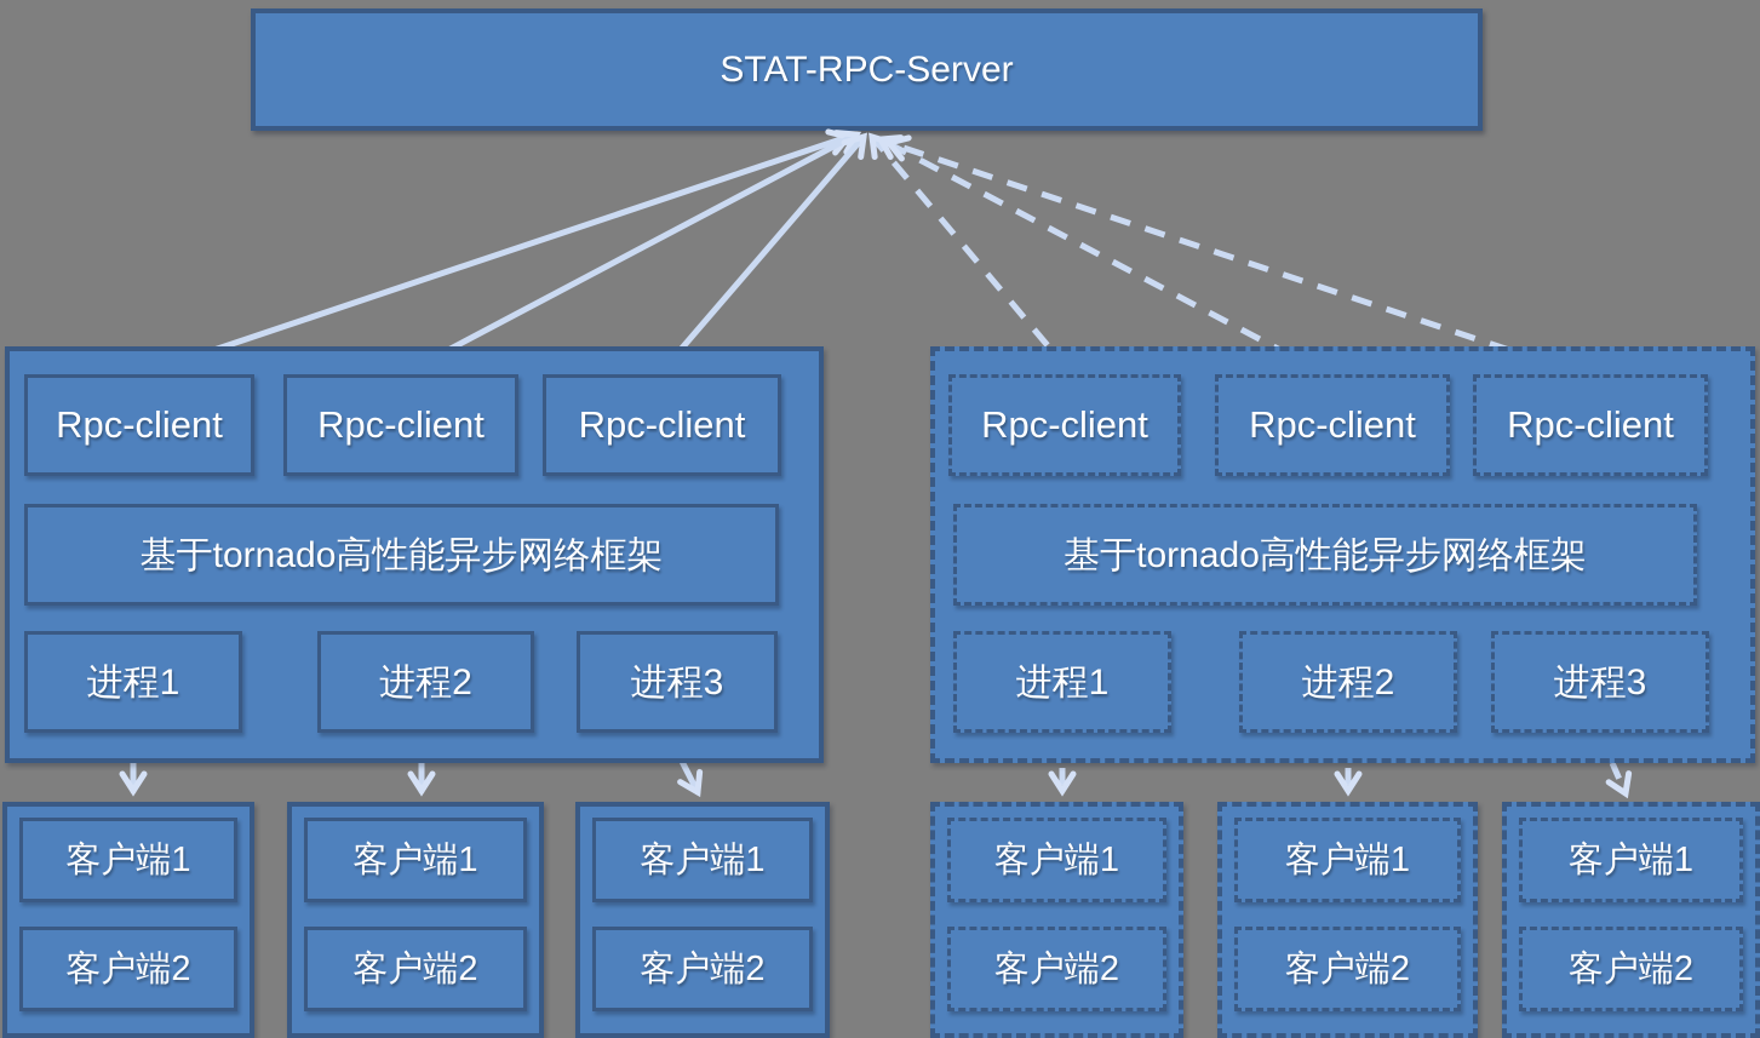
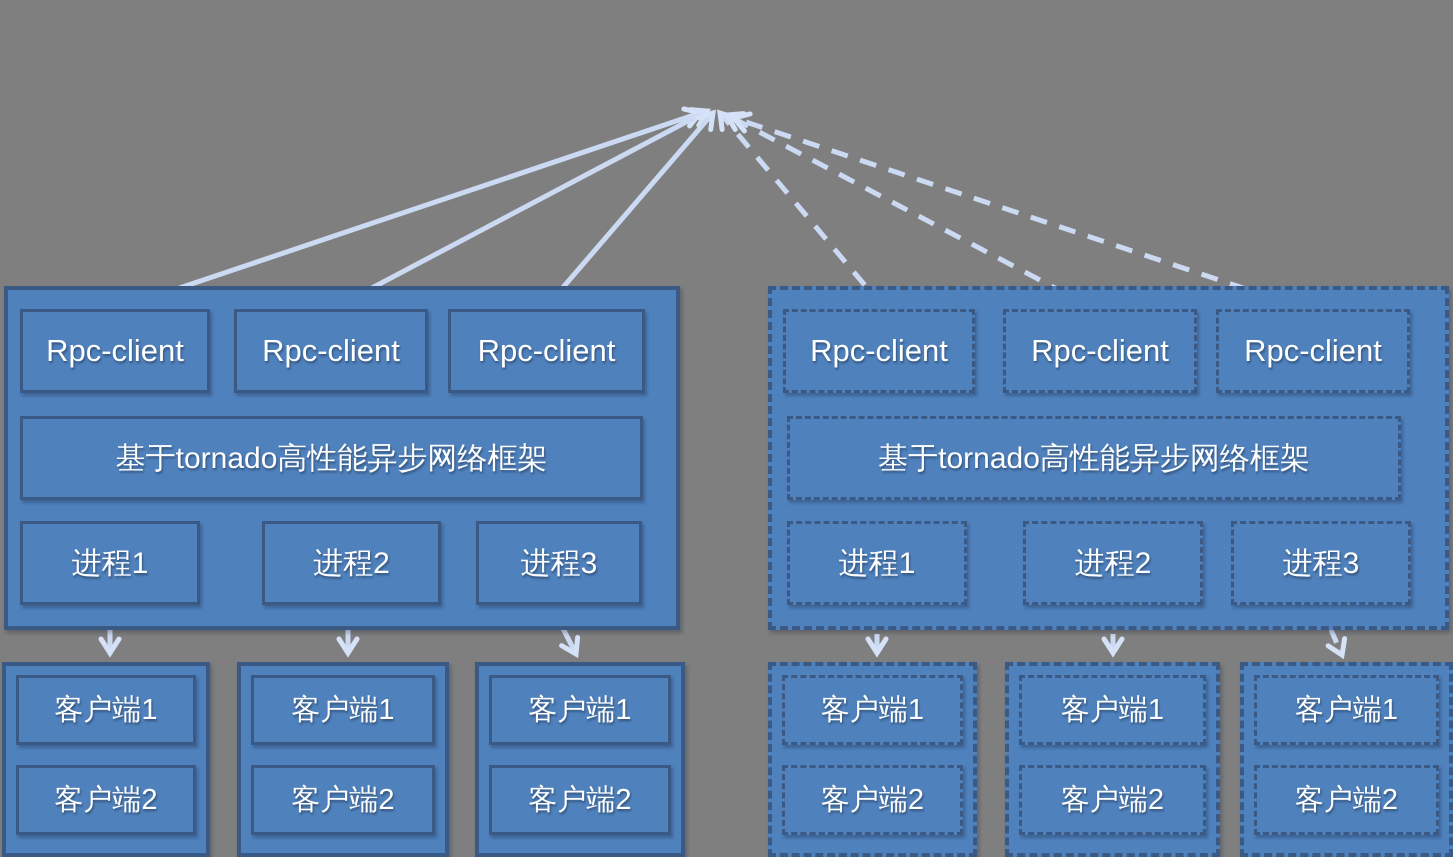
- STAT-RPC-Server
  Rpc-client
  Rpc-client
  Rpc-client
  基于tornado高性能异步网络框架
  进程1
  进程2
  进程3
  Rpc-client
  Rpc-client
  Rpc-client
  基于tornado高性能异步网络框架
  进程1
  进程2
  进程3
  客户端1
  客户端2
  客户端1
  客户端2
  客户端1
  客户端2
  客户端1
  客户端2
  客户端1
  客户端2
  客户端1
  客户端2
